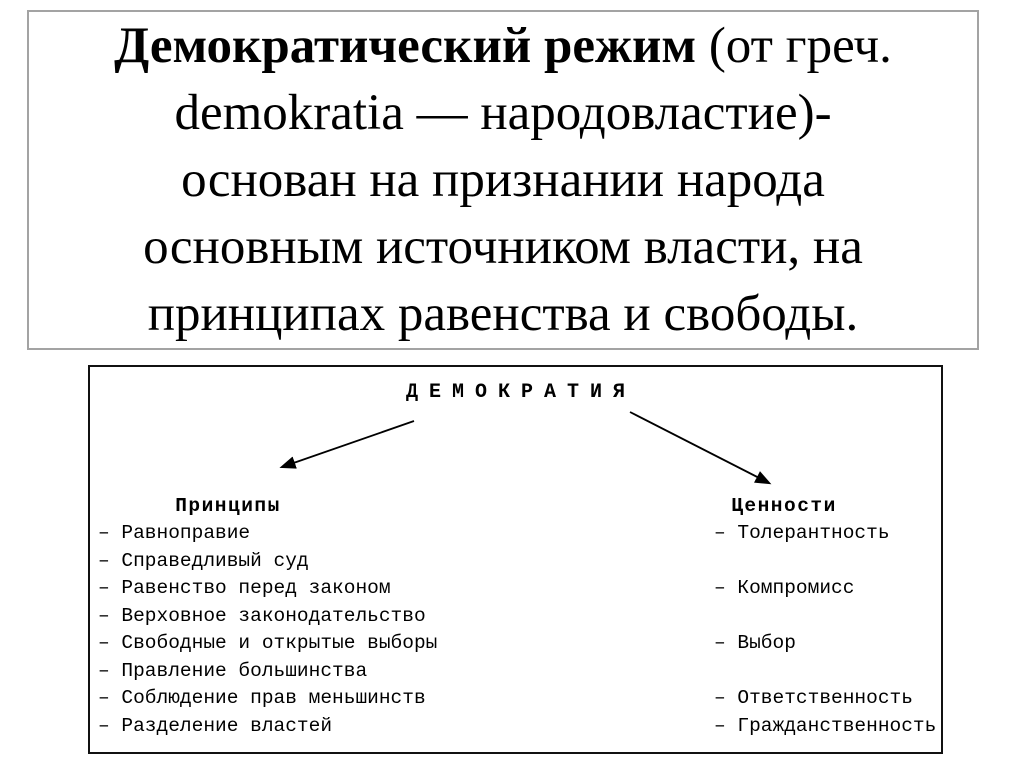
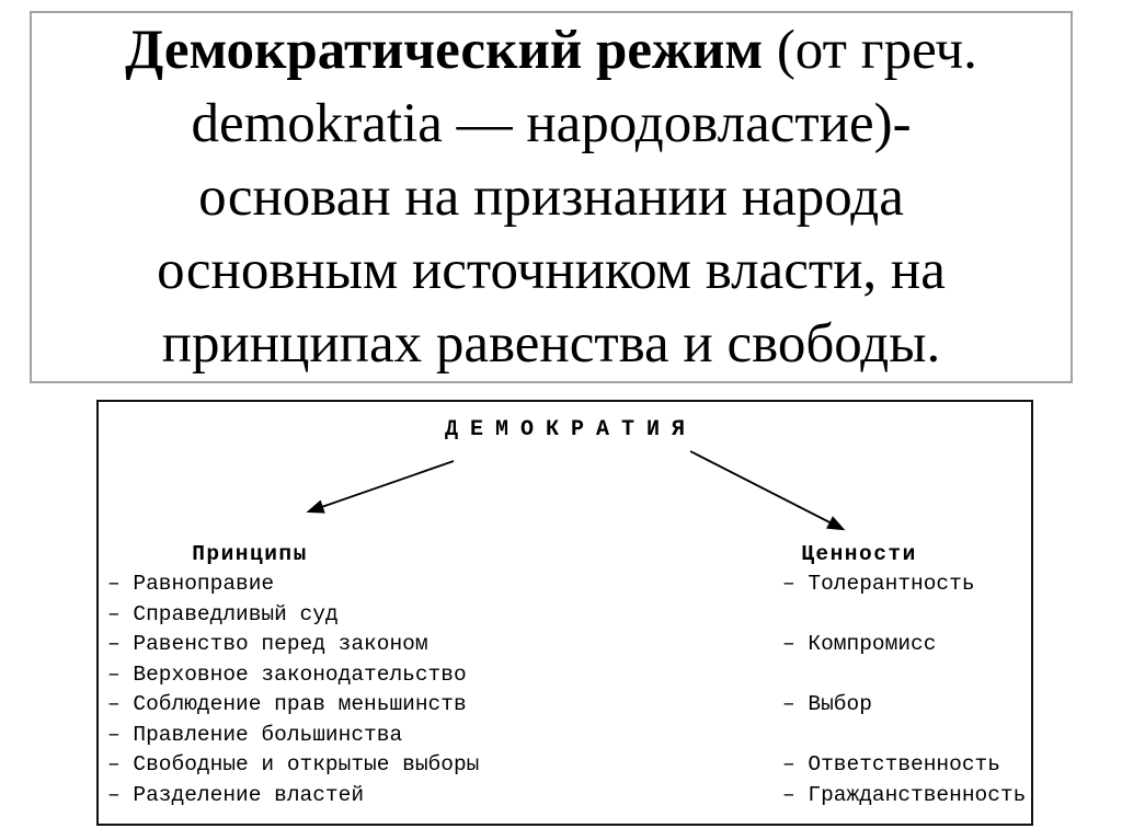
  Демократический режим (от греч.
  demokratia — народовластие)-
  основан на признании народа
  основным источником власти, на
  принципах равенства и свободы.
  ДЕМОКРАТИЯ
  Принципы
  – Равноправие
  – Справедливый суд
  – Равенство перед законом
  – Верховное законодательство
- – Свободные и открытые выборы
+ – Соблюдение прав меньшинств
  – Правление большинства
- – Соблюдение прав меньшинств
+ – Свободные и открытые выборы
  – Разделение властей
  Ценности
  – Толерантность
  – Компромисс
  – Выбор
  – Ответственность
  – Гражданственность
